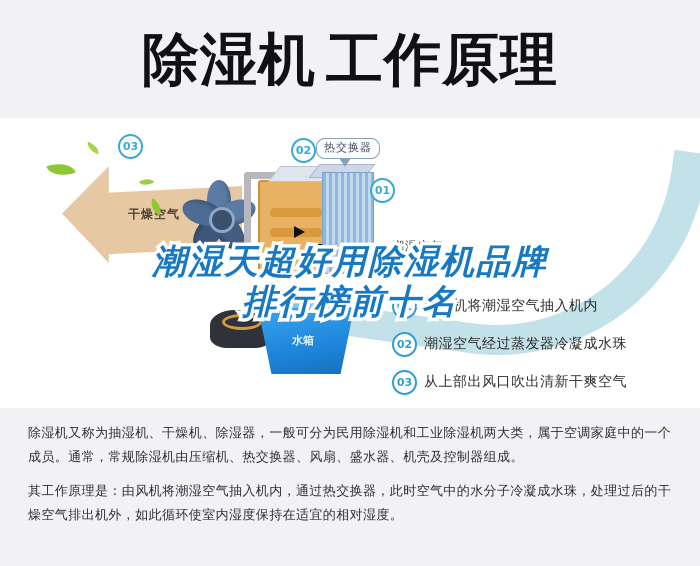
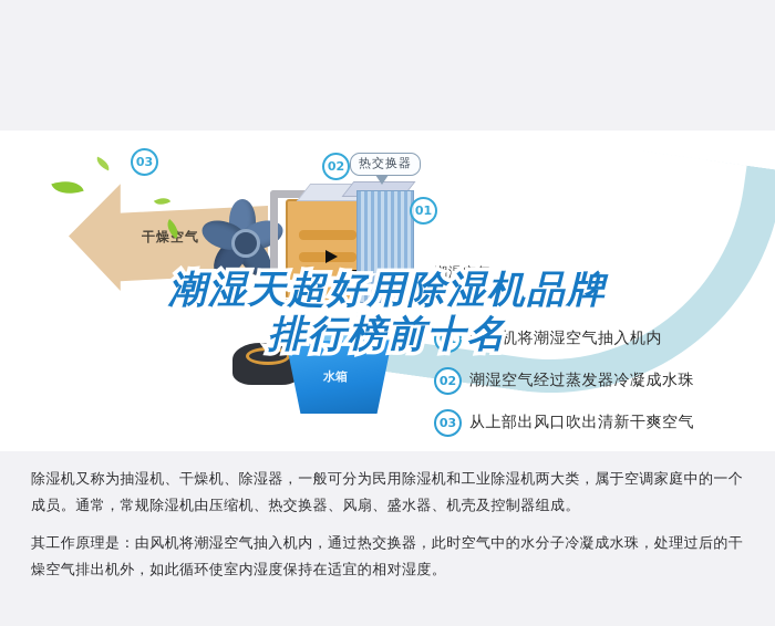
- 除湿机 工作原理
  干燥空气
  潮湿空气
  水箱
  03
  02
  01
  热交换器
  01
  由风机将潮湿空气抽入机内
  02
  潮湿空气经过蒸发器冷凝成水珠
  03
  从上部出风口吹出清新干爽空气
  潮湿天超好用除湿机品牌
  排行榜前十名
  除湿机又称为抽湿机、干燥机、除湿器，一般可分为民用除湿机和工业除湿机两大类，属于空调家庭中的一个成员。通常，常规除湿机由压缩机、热交换器、风扇、盛水器、机壳及控制器组成。
  其工作原理是：由风机将潮湿空气抽入机内，通过热交换器，此时空气中的水分子冷凝成水珠，处理过后的干燥空气排出机外，如此循环使室内湿度保持在适宜的相对湿度。
